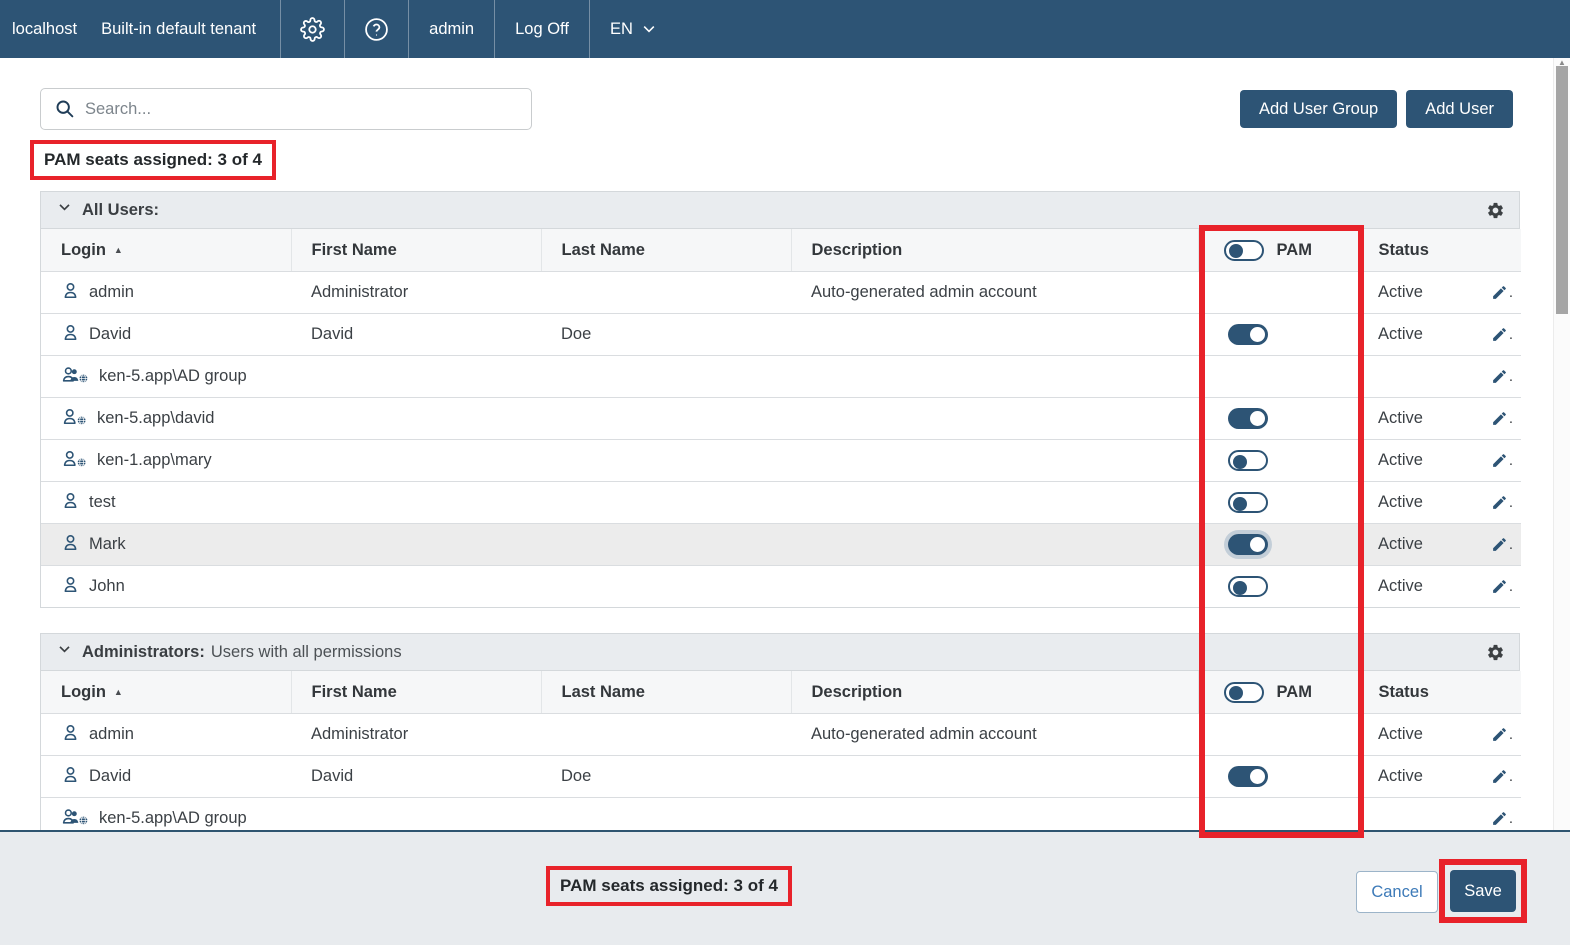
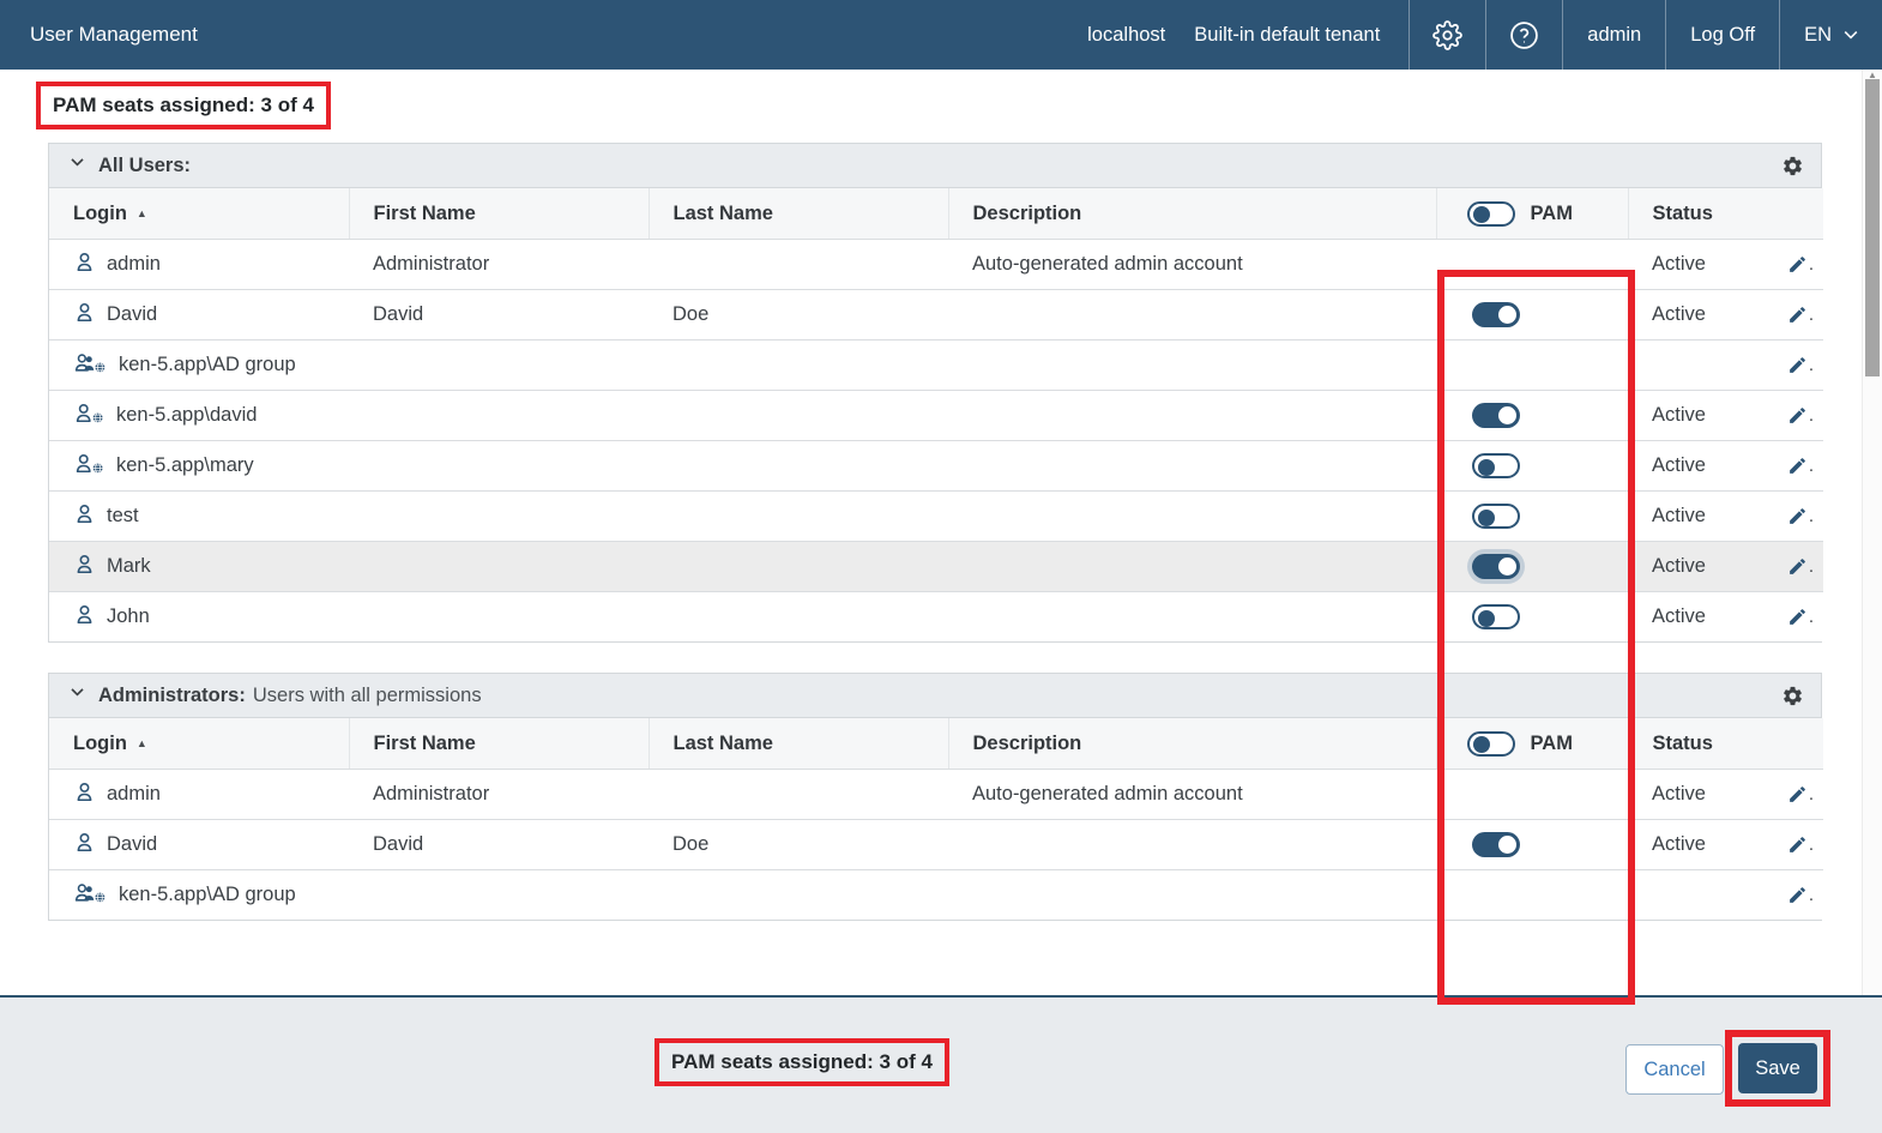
+ User Management
  localhost
  Built-in default tenant
  admin
  Log Off
  EN
- Search...
- Add User Group
- Add User
  PAM seats assigned: 3 of 4
  All Users:
  Login ▲	First Name	Last Name	Description	PAM	Status
  admin	Administrator		Auto-generated admin account		Active .
  David	David	Doe			Active .
  ken-5.app\AD group					.
  ken-5.app\david					Active .
- ken-1.app\mary					Active .
+ ken-5.app\mary					Active .
  test					Active .
  Mark					Active .
  John					Active .
  Administrators:
  Users with all permissions
  Login ▲	First Name	Last Name	Description	PAM	Status
  admin	Administrator		Auto-generated admin account		Active .
  David	David	Doe			Active .
  ken-5.app\AD group					.
  ▲
  PAM seats assigned: 3 of 4
  Cancel
  Save
